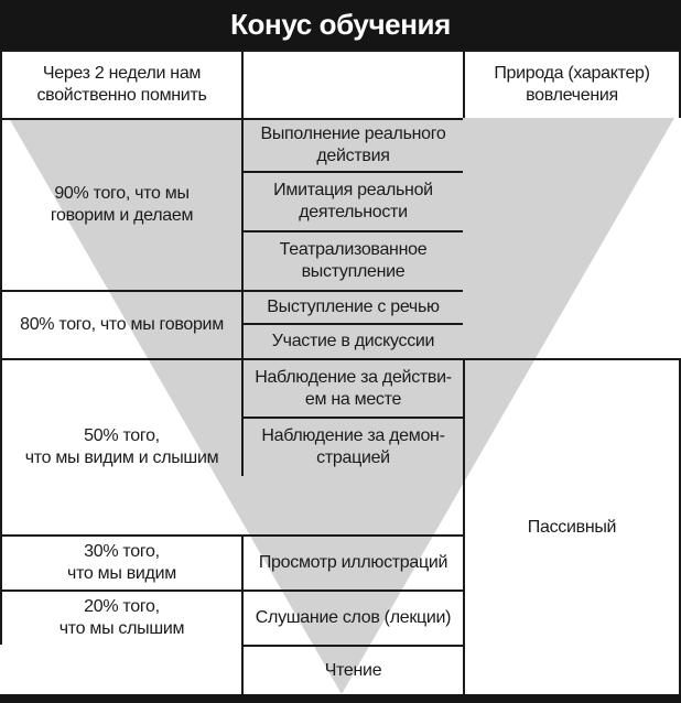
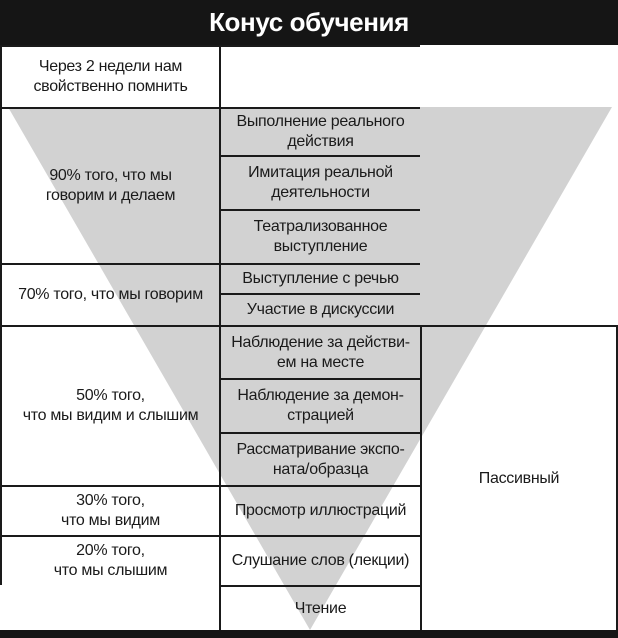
  Конус обучения
  Через 2 недели нам
  свойственно помнить
- Природа (характер)
- вовлечения
  90% того, что мы
  говорим и делаем
  Выполнение реального
  действия
  Имитация реальной
  деятельности
  Театрализованное
  выступление
- 80% того, что мы говорим
+ 70% того, что мы говорим
  Выступление с речью
  Участие в дискуссии
  50% того,
  что мы видим и слышим
  Наблюдение за действи-
  ем на месте
  Наблюдение за демон-
  страцией
+ Рассматривание экспо-
+ ната/образца
  Пассивный
  30% того,
  что мы видим
  Просмотр иллюстраций
  20% того,
  что мы слышим
  Слушание слов (лекции)
  Чтение
